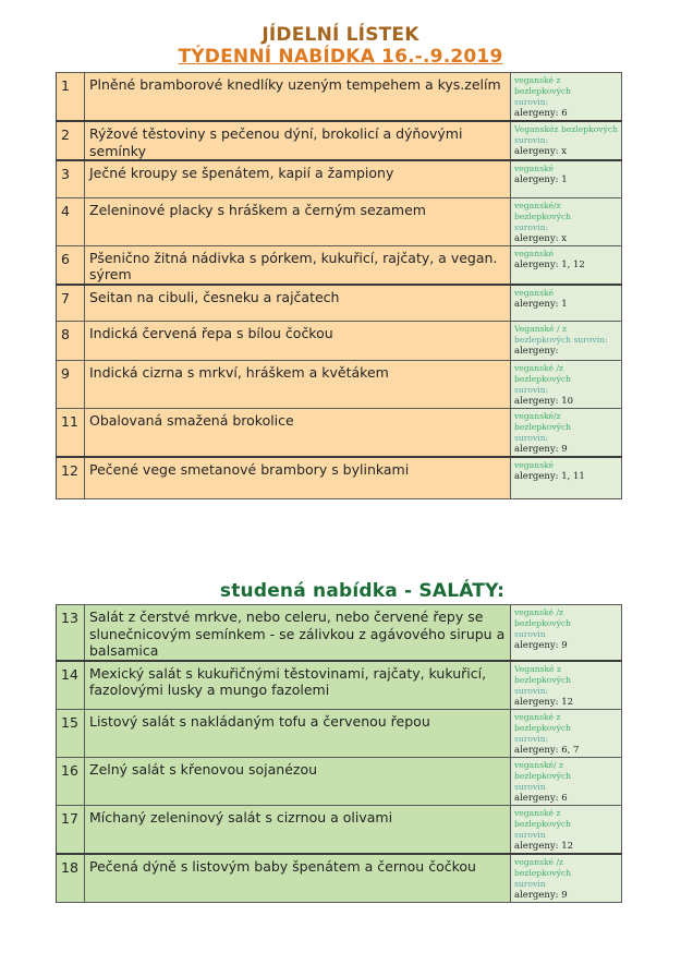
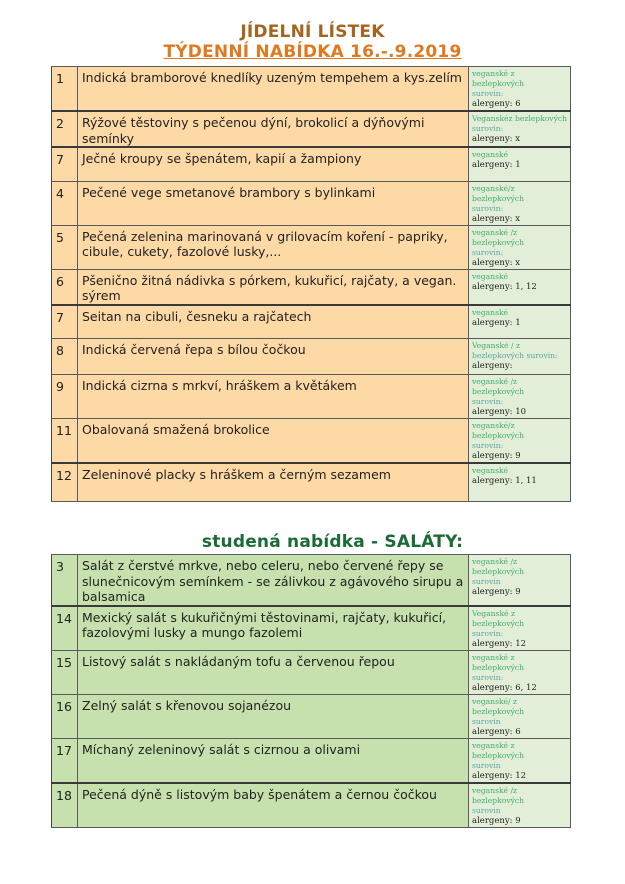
  JÍDELNÍ LÍSTEK
  TÝDENNÍ NABÍDKA 16.-.9.2019
- 1	Plněné bramborové knedlíky uzeným tempehem a kys.zelím	veganské z bezlepkovýchsurovin:alergeny: 6
+ 1	Indická bramborové knedlíky uzeným tempehem a kys.zelím	veganské z bezlepkovýchsurovin:alergeny: 6
  2	Rýžové těstoviny s pečenou dýní, brokolicí a dýňovými semínky	Veganskéz bezlepkovýchsurovin:alergeny: x
- 3	Ječné kroupy se špenátem, kapií a žampiony	veganskéalergeny: 1
+ 7	Ječné kroupy se špenátem, kapií a žampiony	veganskéalergeny: 1
- 4	Zeleninové placky s hráškem a černým sezamem	veganské/z bezlepkovýchsurovin:alergeny: x
+ 4	Pečené vege smetanové brambory s bylinkami	veganské/z bezlepkovýchsurovin:alergeny: x
+ 5	Pečená zelenina marinovaná v grilovacím koření - papriky, cibule, cukety, fazolové lusky,...	veganské /z bezlepkovýchsurovin:alergeny: x
  6	Pšeničnо žitná nádivka s pórkem, kukuřicí, rajčaty, a vegan. sýrem	veganskéalergeny: 1, 12
  7	Seitan na cibuli, česneku a rajčatech	veganskéalergeny: 1
  8	Indická červená řepa s bílou čočkou	Veganské / zbezlepkových surovin:alergeny:
  9	Indická cizrna s mrkví, hráškem a květákem	veganské /z bezlepkovýchsurovin:alergeny: 10
  11	Obalovaná smažená brokolice	veganské/z bezlepkovýchsurovin:alergeny: 9
- 12	Pečené vege smetanové brambory s bylinkami	veganskéalergeny: 1, 11
+ 12	Zeleninové placky s hráškem a černým sezamem	veganskéalergeny: 1, 11
  studená nabídka - SALÁTY:
- 13	Salát z čerstvé mrkve, nebo celeru, nebo červené řepy se slunečnicovým semínkem - se zálivkou z agávového sirupu a balsamica	veganské /z bezlepkovýchsurovinalergeny: 9
+ 3	Salát z čerstvé mrkve, nebo celeru, nebo červené řepy se slunečnicovým semínkem - se zálivkou z agávového sirupu a balsamica	veganské /z bezlepkovýchsurovinalergeny: 9
  14	Mexický salát s kukuřičnými těstovinami, rajčaty, kukuřicí, fazolovými lusky a mungo fazolemi	Veganské z bezlepkovýchsurovin:alergeny: 12
- 15	Listový salát s nakládaným tofu a červenou řepou	veganské z bezlepkovýchsurovin:alergeny: 6, 7
+ 15	Listový salát s nakládaným tofu a červenou řepou	veganské z bezlepkovýchsurovin:alergeny: 6, 12
  16	Zelný salát s křenovou sojanézou	veganské/ z bezlepkovýchsurovinalergeny: 6
  17	Míchaný zeleninový salát s cizrnou a olivami	veganské z bezlepkovýchsurovinalergeny: 12
  18	Pečená dýně s listovým baby špenátem a černou čočkou	veganské /z bezlepkovýchsurovinalergeny: 9
